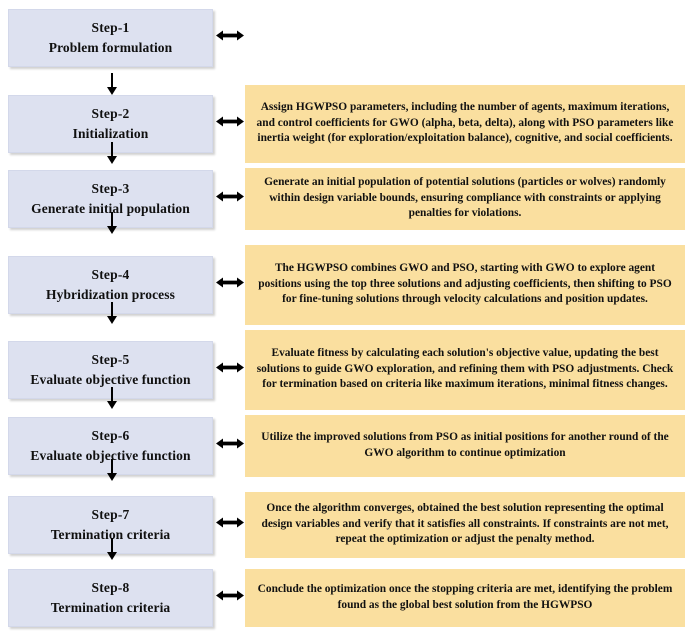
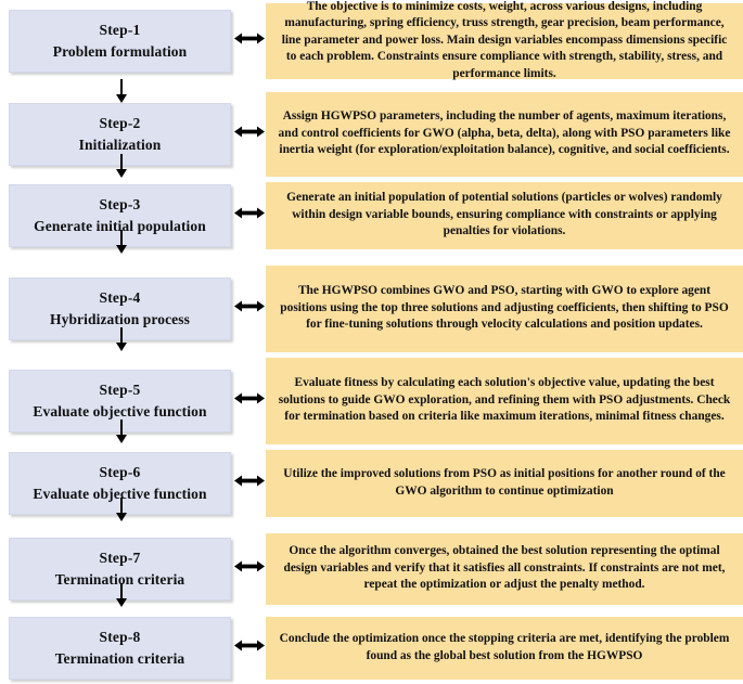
  Step-1
  Problem formulation
+ The objective is to minimize costs, weight, across various designs, including manufacturing, spring efficiency, truss strength, gear precision, beam performance, line parameter and power loss. Main design variables encompass dimensions specific to each problem. Constraints ensure compliance with strength, stability, stress, and performance limits.
  Step-2
  Initialization
  Assign HGWPSO parameters, including the number of agents, maximum iterations, and control coefficients for GWO (alpha, beta, delta), along with PSO parameters like inertia weight (for exploration/exploitation balance), cognitive, and social coefficients.
  Step-3
  Generate initial population
  Generate an initial population of potential solutions (particles or wolves) randomly within design variable bounds, ensuring compliance with constraints or applying penalties for violations.
  Step-4
  Hybridization process
  The HGWPSO combines GWO and PSO, starting with GWO to explore agent positions using the top three solutions and adjusting coefficients, then shifting to PSO for fine-tuning solutions through velocity calculations and position updates.
  Step-5
  Evaluate objective function
  Evaluate fitness by calculating each solution's objective value, updating the best solutions to guide GWO exploration, and refining them with PSO adjustments. Check for termination based on criteria like maximum iterations, minimal fitness changes.
  Step-6
  Evaluate objective function
  Utilize the improved solutions from PSO as initial positions for another round of the GWO algorithm to continue optimization
  Step-7
  Termination criteria
  Once the algorithm converges, obtained the best solution representing the optimal design variables and verify that it satisfies all constraints. If constraints are not met, repeat the optimization or adjust the penalty method.
  Step-8
  Termination criteria
  Conclude the optimization once the stopping criteria are met, identifying the problem found as the global best solution from the HGWPSO
